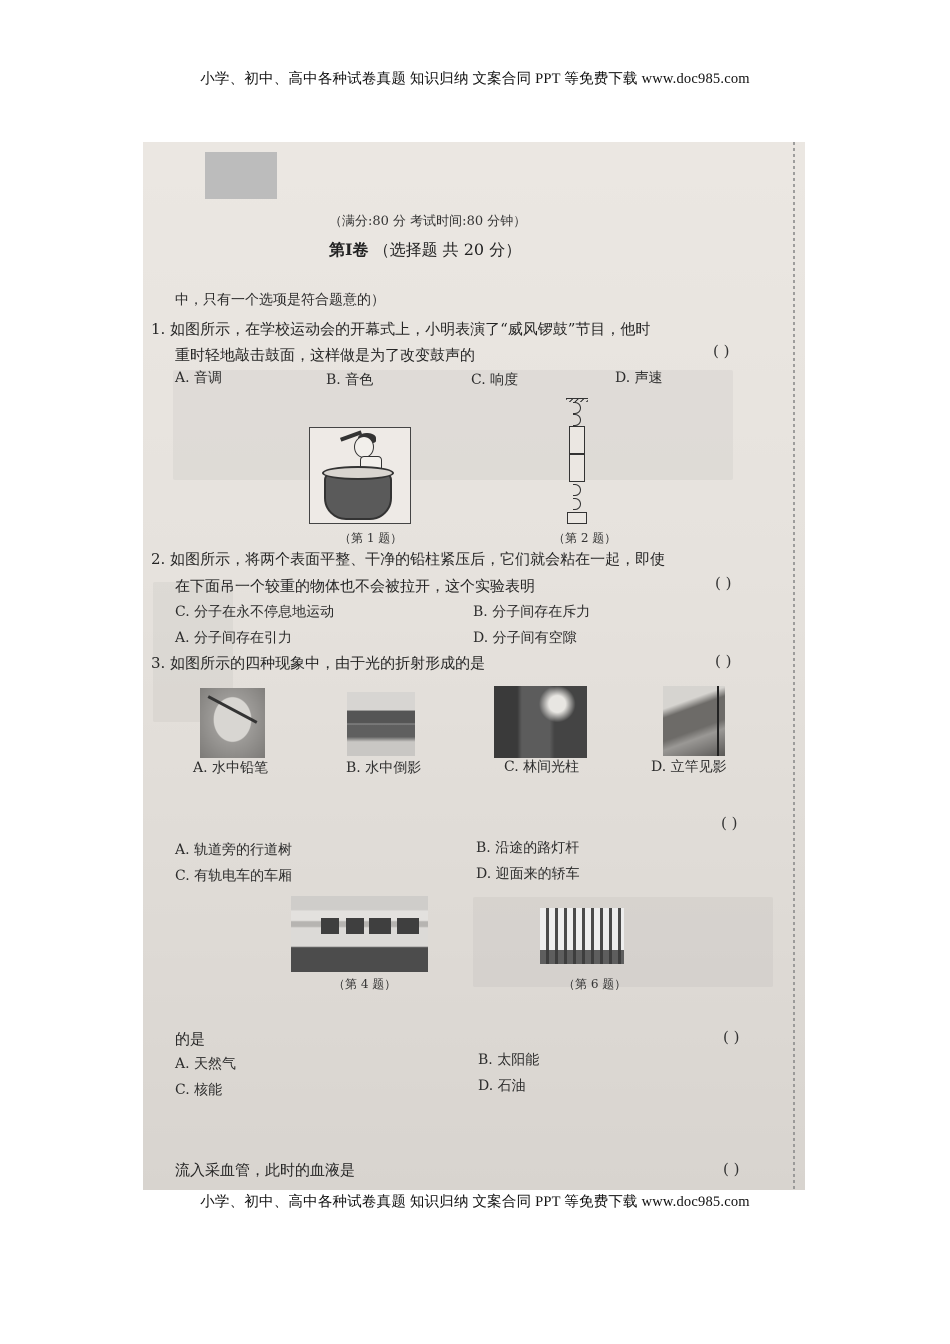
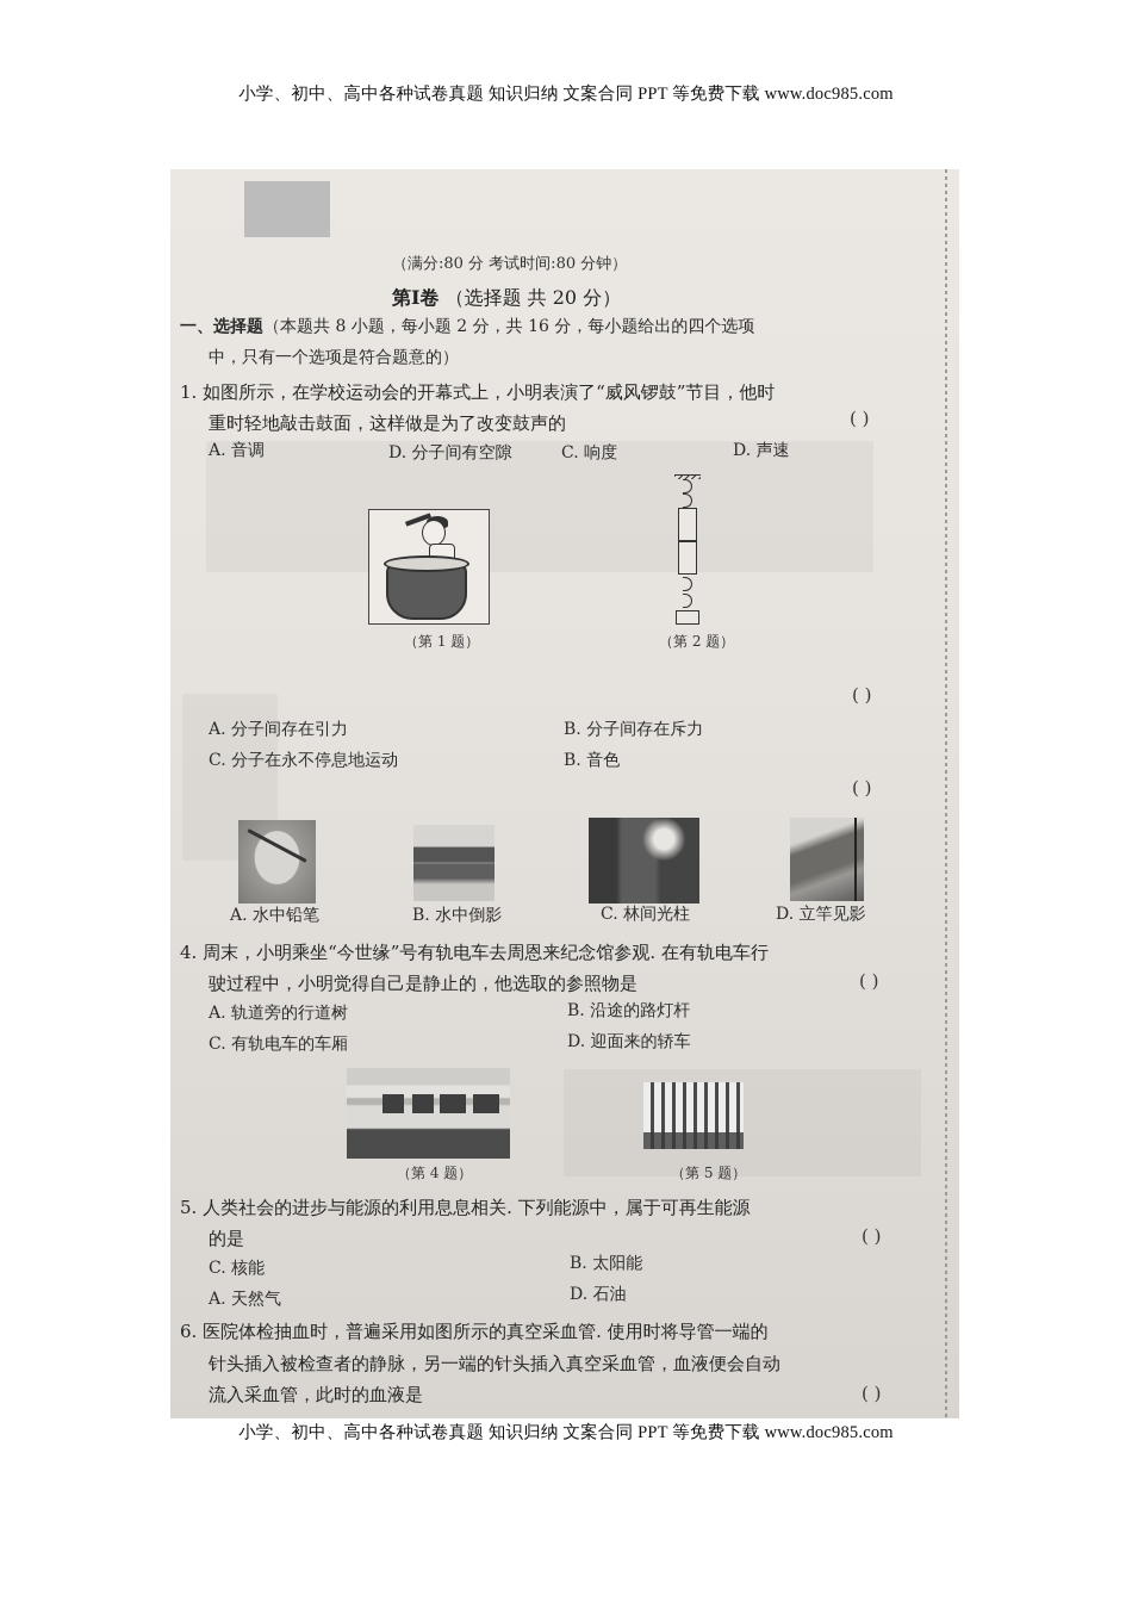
  小学、初中、高中各种试卷真题 知识归纳 文案合同 PPT 等免费下载 www.doc985.com
  （满分:80 分 考试时间:80 分钟）
  第Ⅰ卷 （选择题 共 20 分）
+ 一、选择题（本题共 8 小题，每小题 2 分，共 16 分，每小题给出的四个选项
  中，只有一个选项是符合题意的）
  1. 如图所示，在学校运动会的开幕式上，小明表演了“威风锣鼓”节目，他时
  重时轻地敲击鼓面，这样做是为了改变鼓声的
  ( )
  A. 音调
- B. 音色
+ D. 分子间有空隙
  C. 响度
  D. 声速
  （第 1 题）
  （第 2 题）
- 2. 如图所示，将两个表面平整、干净的铅柱紧压后，它们就会粘在一起，即使
- 在下面吊一个较重的物体也不会被拉开，这个实验表明
  ( )
- C. 分子在永不停息地运动
+ A. 分子间存在引力
  B. 分子间存在斥力
- A. 分子间存在引力
+ C. 分子在永不停息地运动
- D. 分子间有空隙
+ B. 音色
- 3. 如图所示的四种现象中，由于光的折射形成的是
  ( )
  A. 水中铅笔
  B. 水中倒影
  C. 林间光柱
  D. 立竿见影
+ 4. 周末，小明乘坐“今世缘”号有轨电车去周恩来纪念馆参观. 在有轨电车行
+ 驶过程中，小明觉得自己是静止的，他选取的参照物是
  ( )
  A. 轨道旁的行道树
  B. 沿途的路灯杆
  C. 有轨电车的车厢
  D. 迎面来的轿车
  （第 4 题）
- （第 6 题）
+ （第 5 题）
+ 5. 人类社会的进步与能源的利用息息相关. 下列能源中，属于可再生能源
  的是
  ( )
- A. 天然气
+ C. 核能
  B. 太阳能
- C. 核能
+ A. 天然气
  D. 石油
+ 6. 医院体检抽血时，普遍采用如图所示的真空采血管. 使用时将导管一端的
+ 针头插入被检查者的静脉，另一端的针头插入真空采血管，血液便会自动
  流入采血管，此时的血液是
  ( )
  小学、初中、高中各种试卷真题 知识归纳 文案合同 PPT 等免费下载 www.doc985.com
